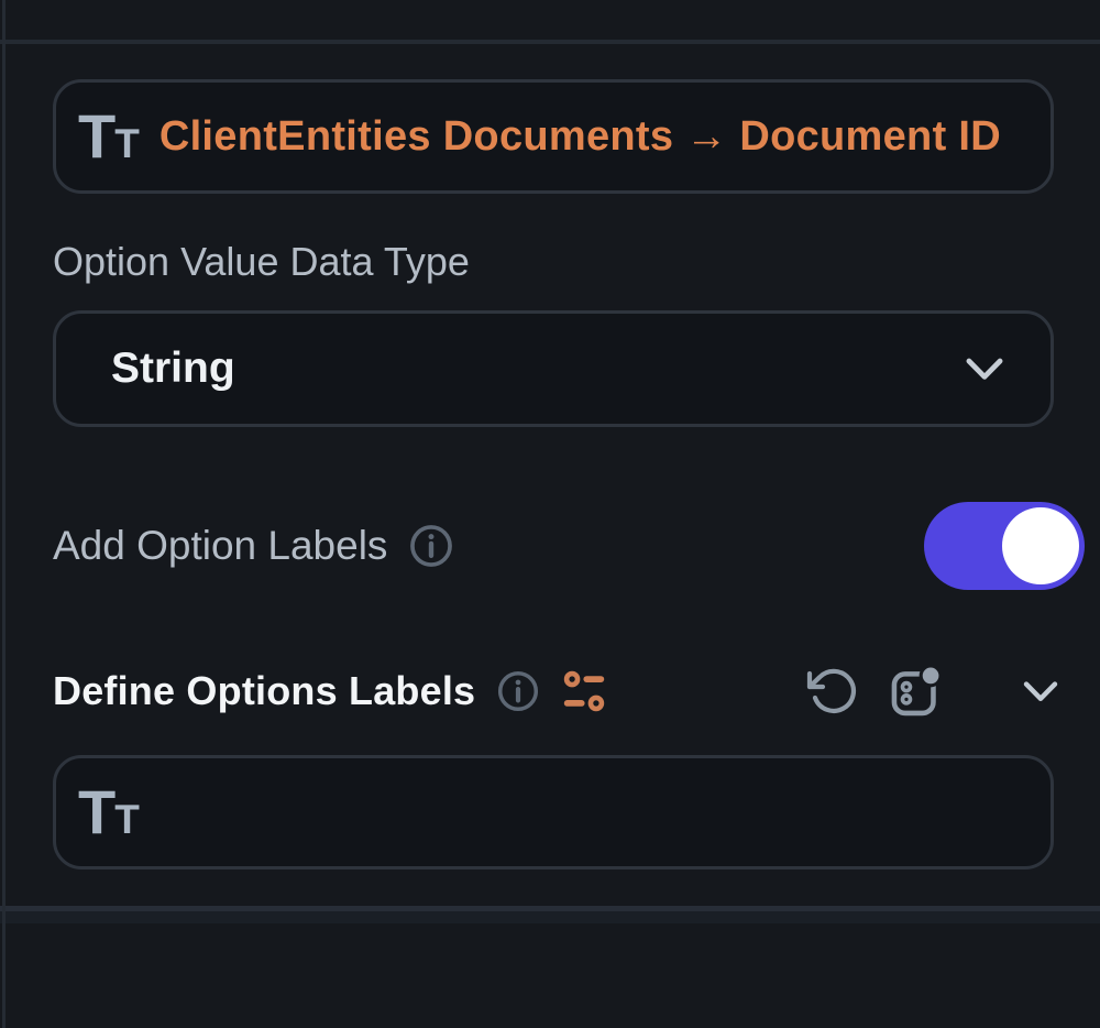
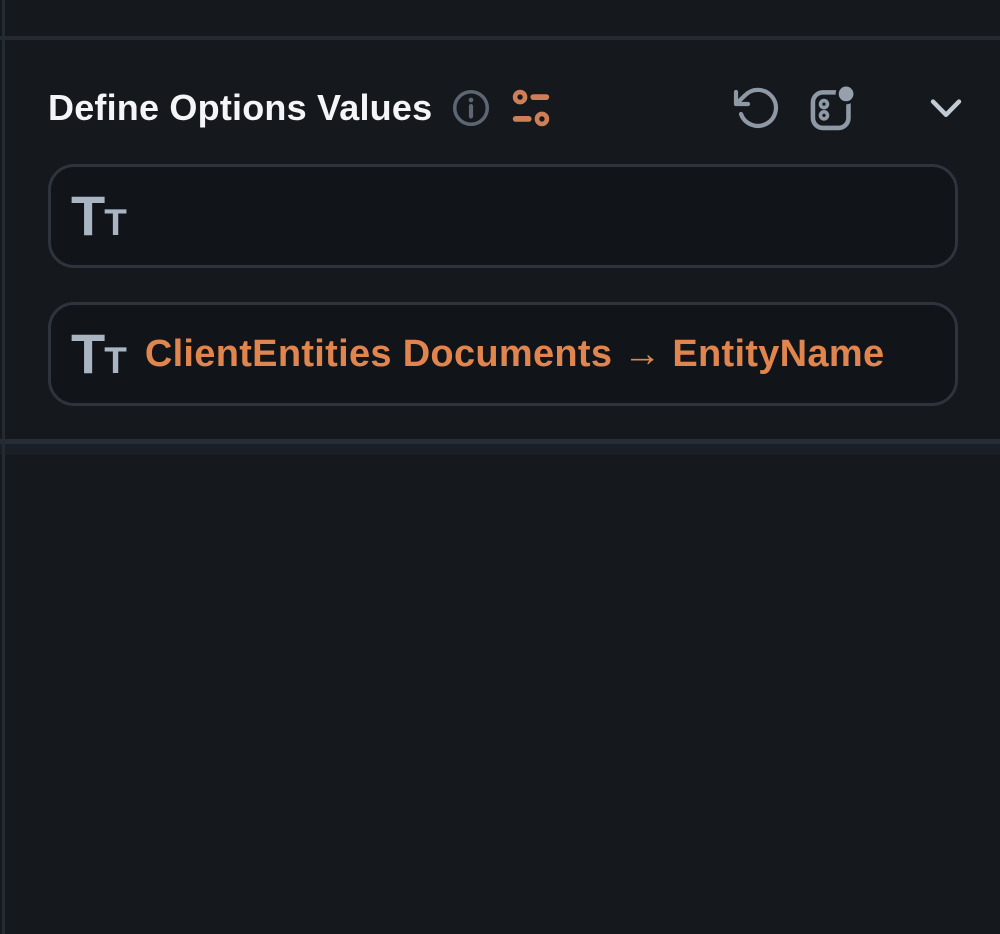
+ Define Options Values
  TT
- ClientEntities Documents → Document ID
- Option Value Data Type
- String
- Add Option Labels
- Define Options Labels
  TT
+ ClientEntities Documents → EntityName
